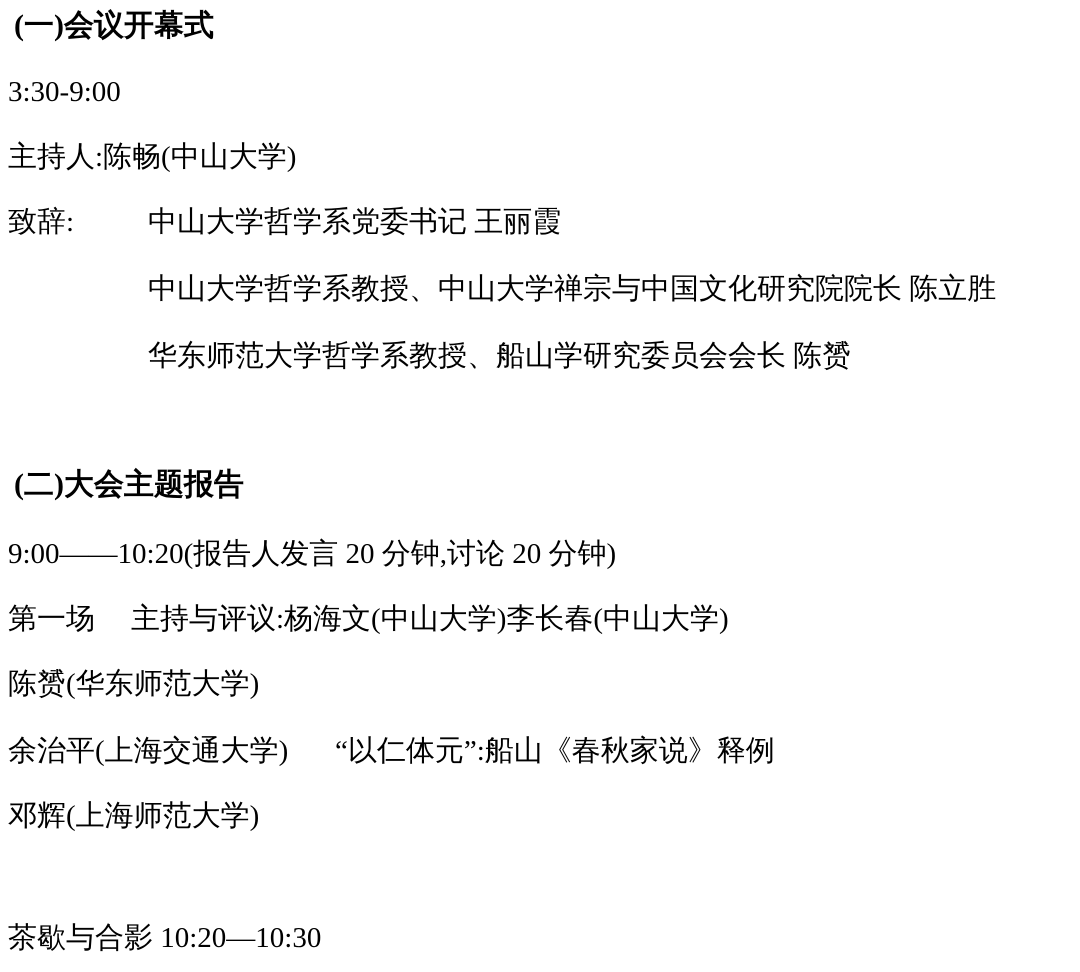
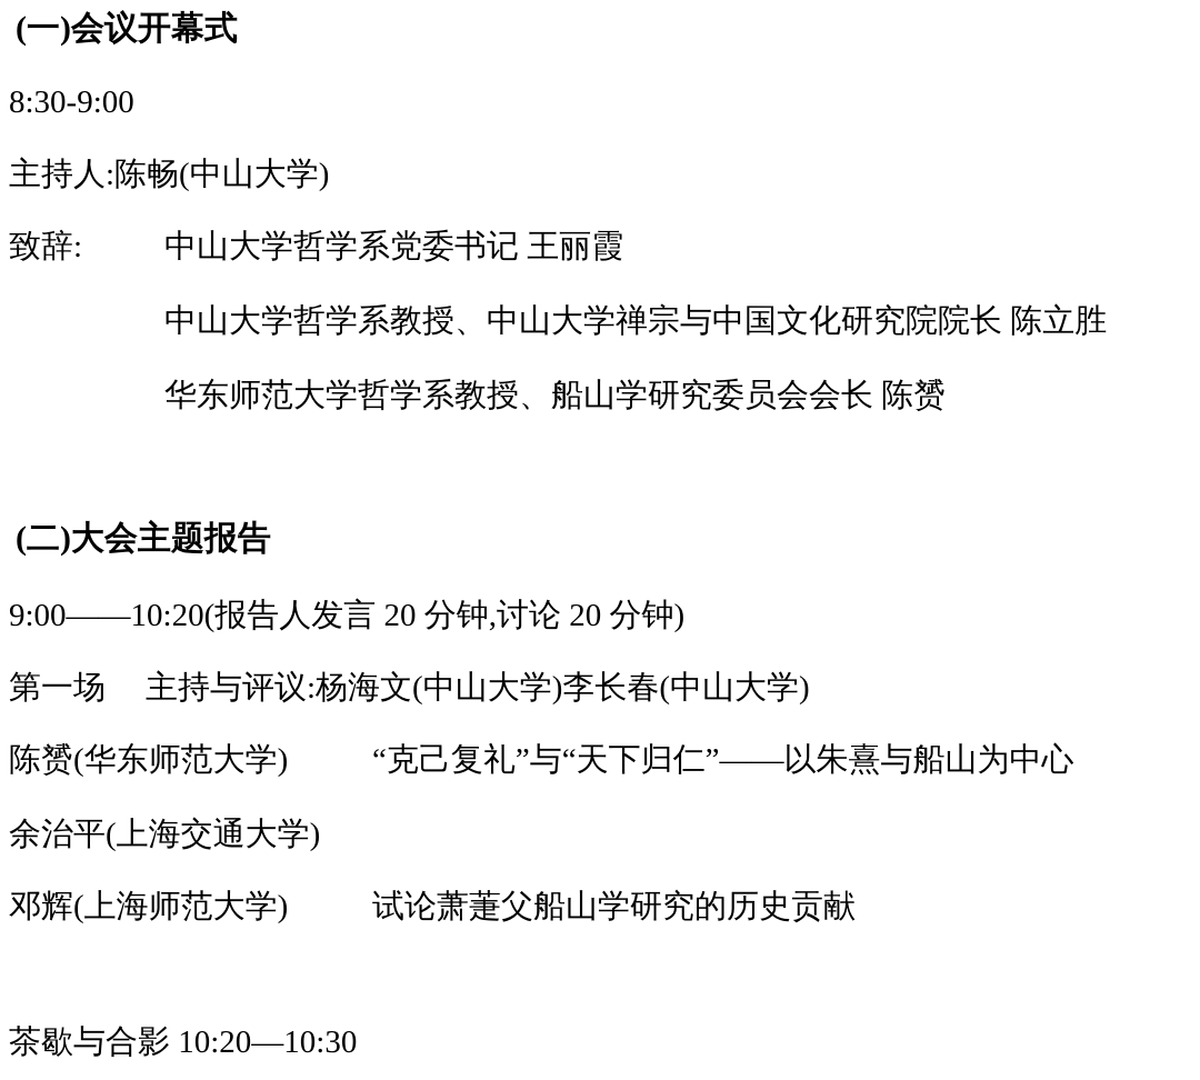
  (一)会议开幕式
- 3:30-9:00
+ 8:30-9:00
  主持人:陈畅(中山大学)
  致辞:
  中山大学哲学系党委书记 王丽霞
  中山大学哲学系教授、中山大学禅宗与中国文化研究院院长 陈立胜
  华东师范大学哲学系教授、船山学研究委员会会长 陈赟
  (二)大会主题报告
  9:00——10:20(报告人发言 20 分钟,讨论 20 分钟)
  第一场
  主持与评议:杨海文(中山大学)李长春(中山大学)
  陈赟(华东师范大学)
+ “克己复礼”与“天下归仁”——以朱熹与船山为中心
  余治平(上海交通大学)
- “以仁体元”:船山《春秋家说》释例
  邓辉(上海师范大学)
+ 试论萧萐父船山学研究的历史贡献
  茶歇与合影 10:20—10:30
